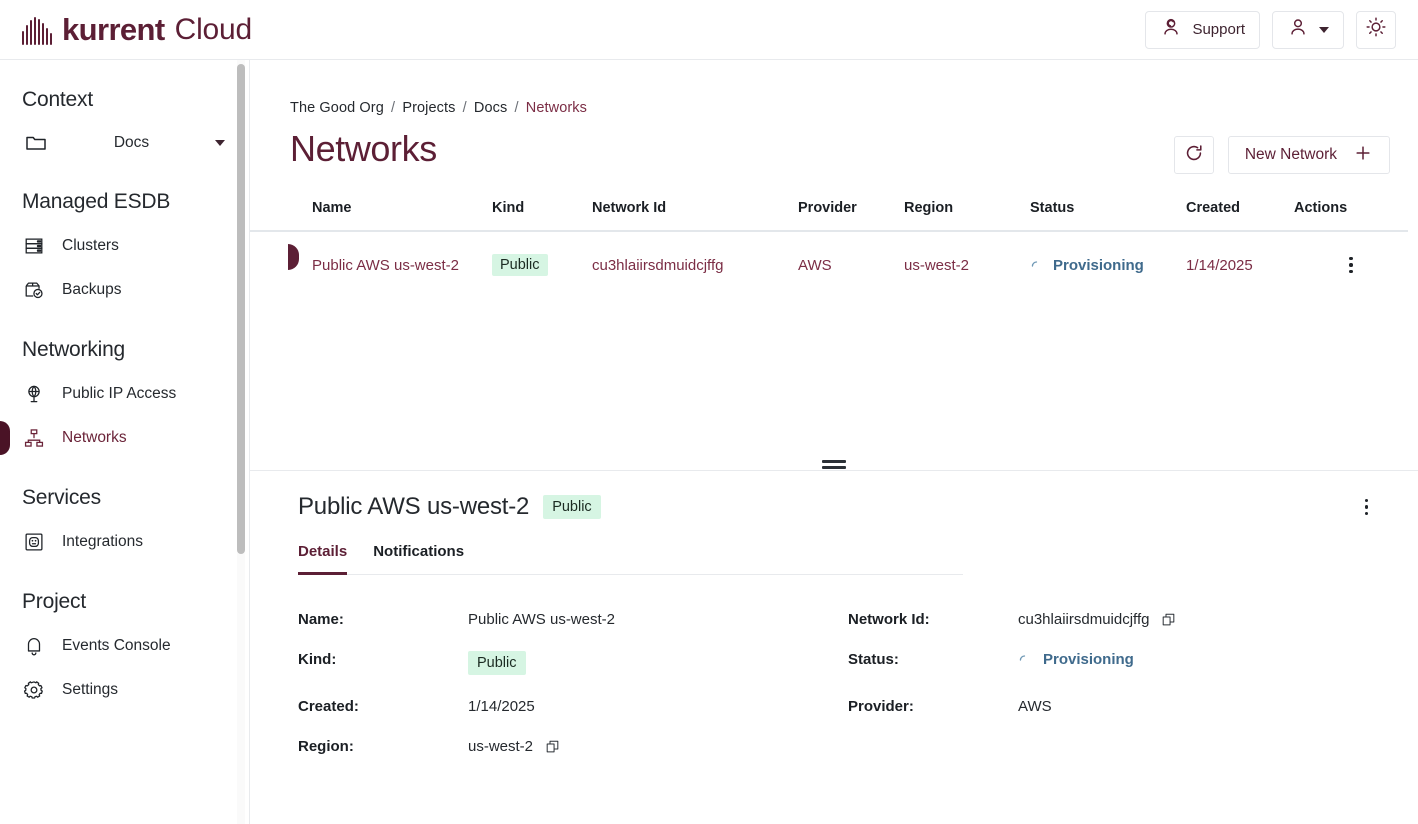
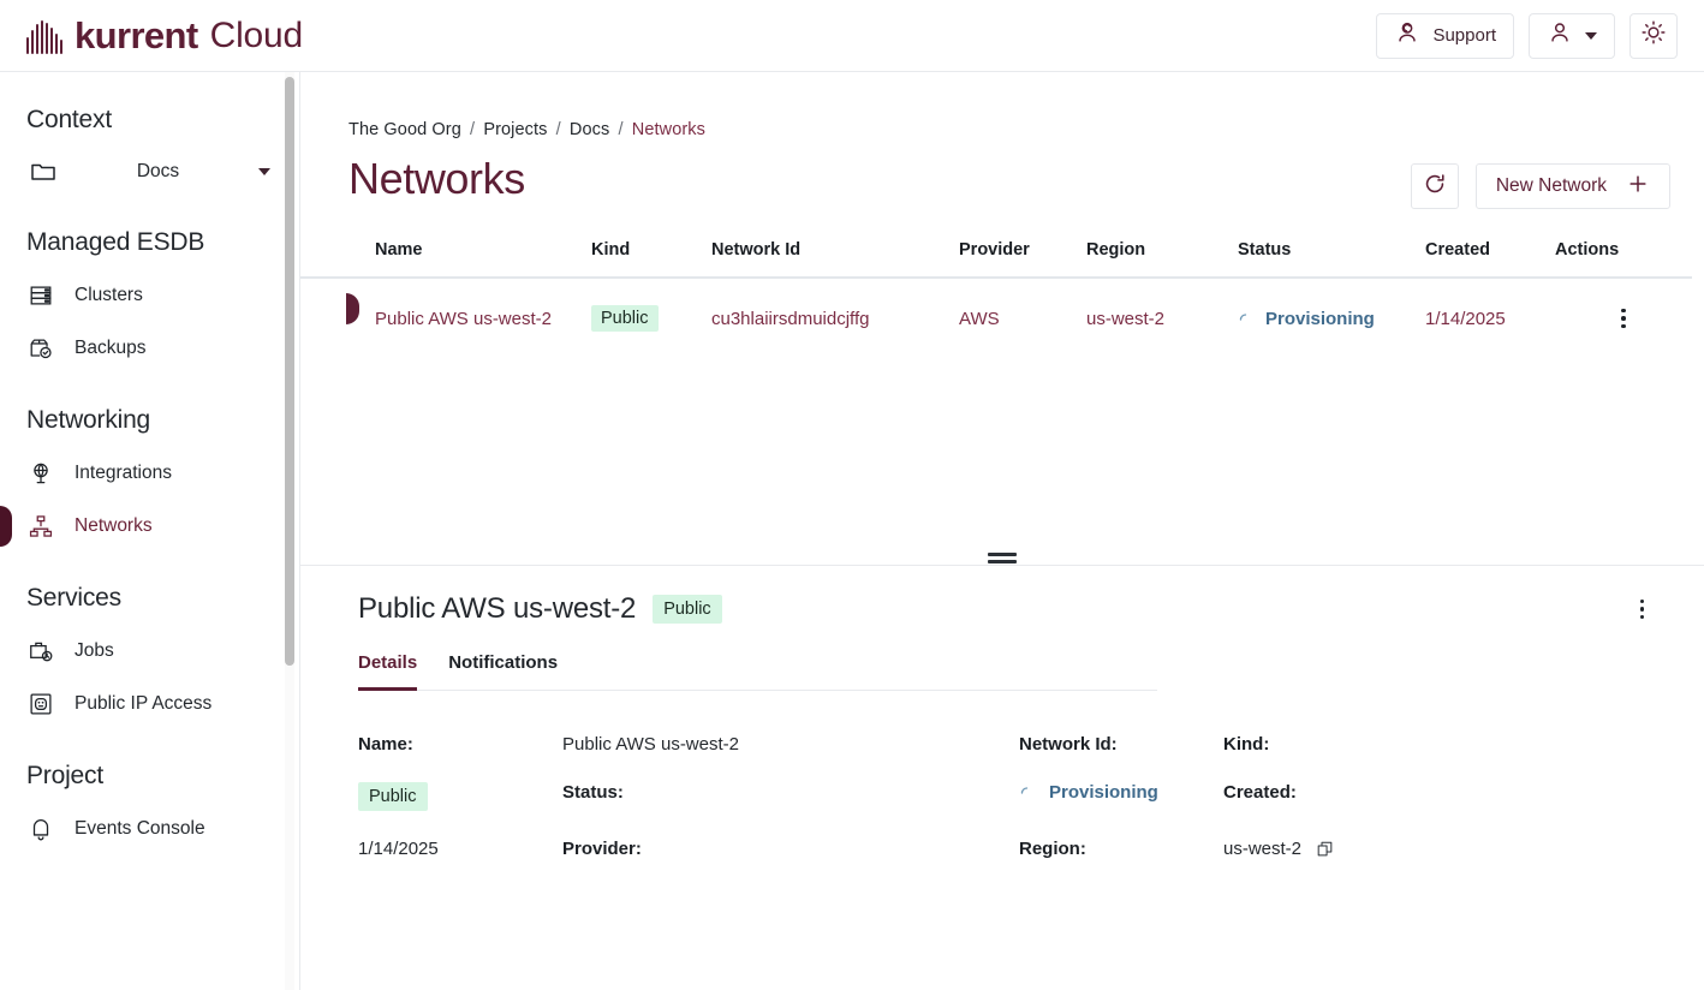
  kurrent
  Cloud
  Support
  Context
  Docs
  Managed ESDB
  Clusters
  Backups
  Networking
- Public IP Access
+ Integrations
  Networks
  Services
+ Jobs
- Integrations
+ Public IP Access
  Project
  Events Console
- Settings
  The Good Org / Projects / Docs / Networks
  Networks
  New Network
  Name	Kind	Network Id	Provider	Region	Status	Created	Actions
  Public AWS us-west-2	Public	cu3hlaiirsdmuidcjffg	AWS	us-west-2	Provisioning	1/14/2025
  Public AWS us-west-2
  Public
  Details
  Notifications
  Name:
  Public AWS us-west-2
  Network Id:
- cu3hlaiirsdmuidcjffg
  Kind:
  Public
  Status:
  Provisioning
  Created:
  1/14/2025
  Provider:
- AWS
  Region:
  us-west-2
